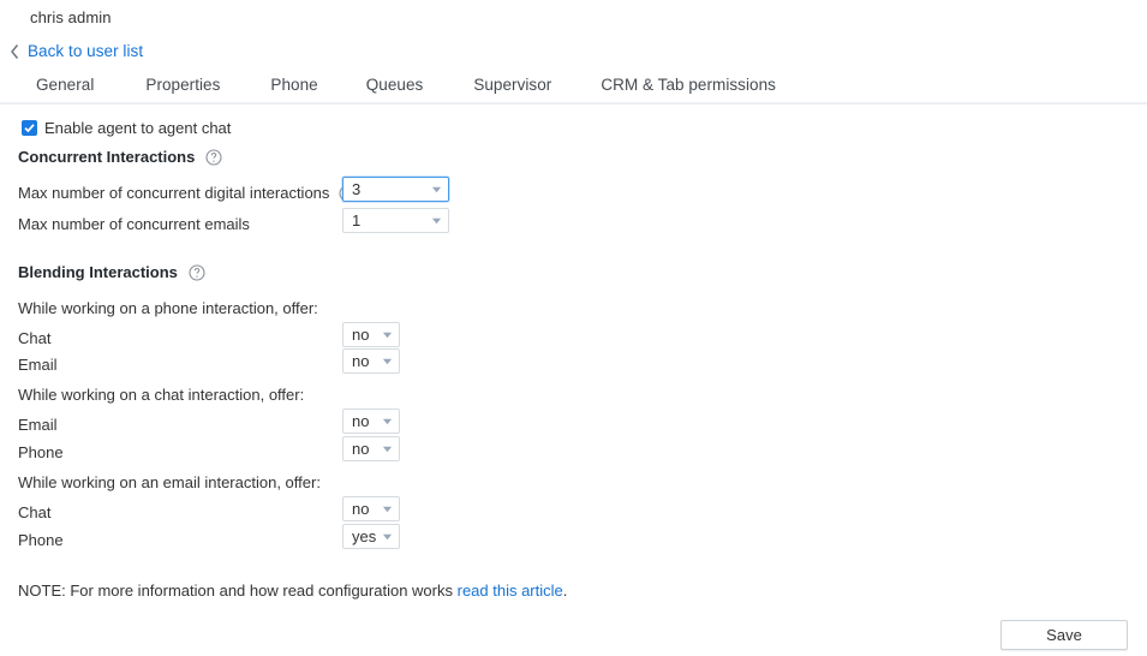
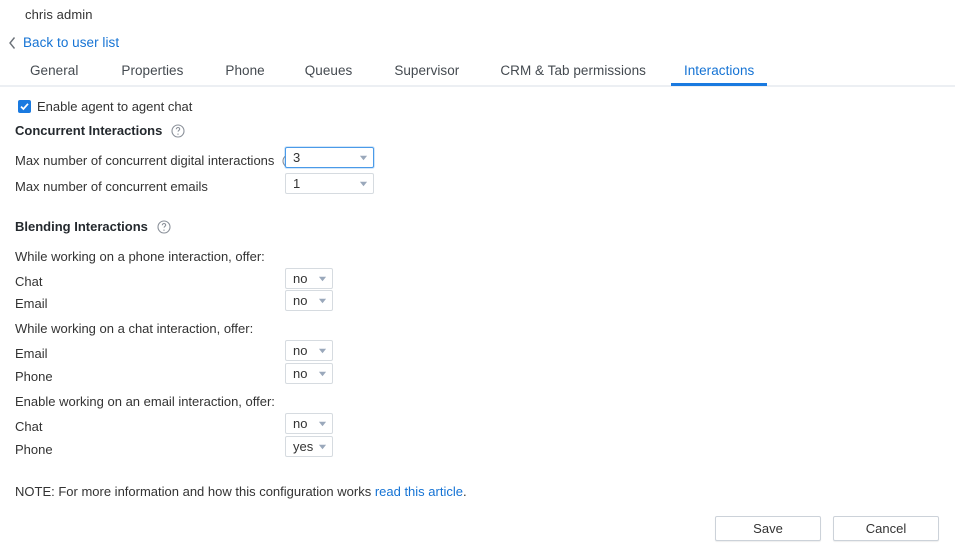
  chris admin
  Back to user list
  General
  Properties
  Phone
  Queues
  Supervisor
  CRM & Tab permissions
+ Interactions
  Enable agent to agent chat
  Concurrent Interactions
  Max number of concurrent digital interactions
  3
  Max number of concurrent emails
  1
  Blending Interactions
  While working on a phone interaction, offer:
  Chat
  no
  Email
  no
  While working on a chat interaction, offer:
  Email
  no
  Phone
  no
- While working on an email interaction, offer:
+ Enable working on an email interaction, offer:
  Chat
  no
  Phone
  yes
- NOTE: For more information and how read configuration works read this article.
+ NOTE: For more information and how this configuration works read this article.
  Save
+ Cancel
